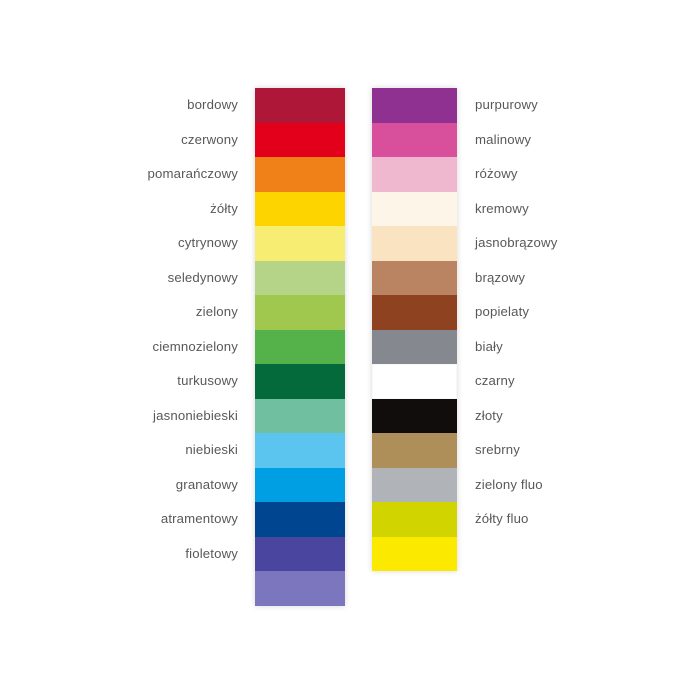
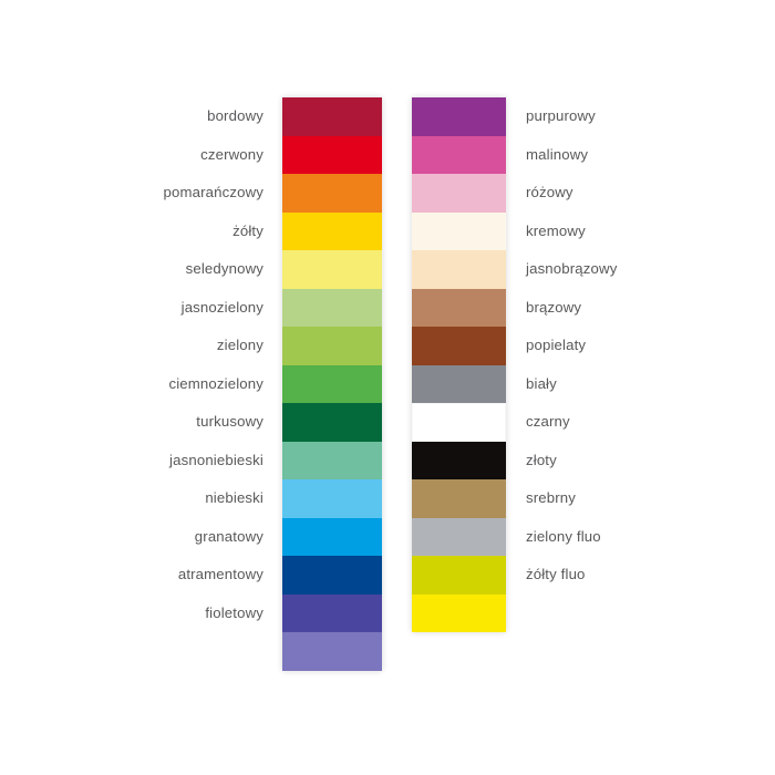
  bordowy
  czerwony
  pomarańczowy
  żółty
- cytrynowy
  seledynowy
+ jasnozielony
  zielony
  ciemnozielony
  turkusowy
  jasnoniebieski
  niebieski
  granatowy
  atramentowy
  fioletowy
  purpurowy
  malinowy
  różowy
  kremowy
  jasnobrązowy
  brązowy
  popielaty
  biały
  czarny
  złoty
  srebrny
  zielony fluo
  żółty fluo
